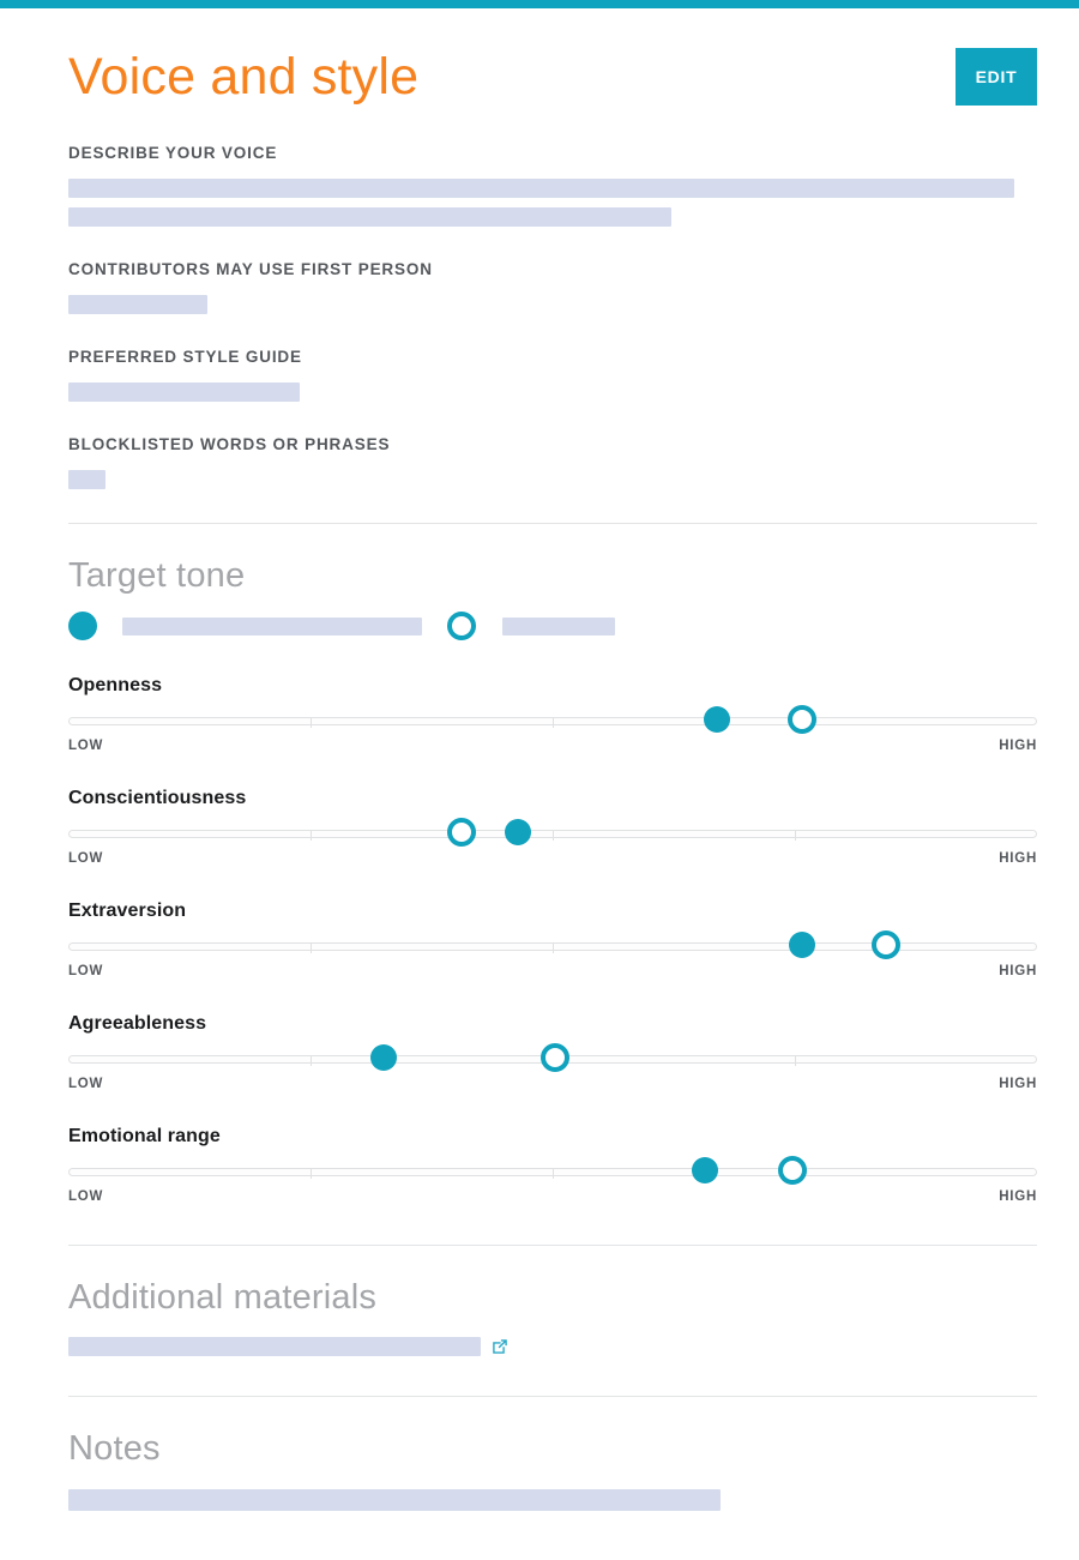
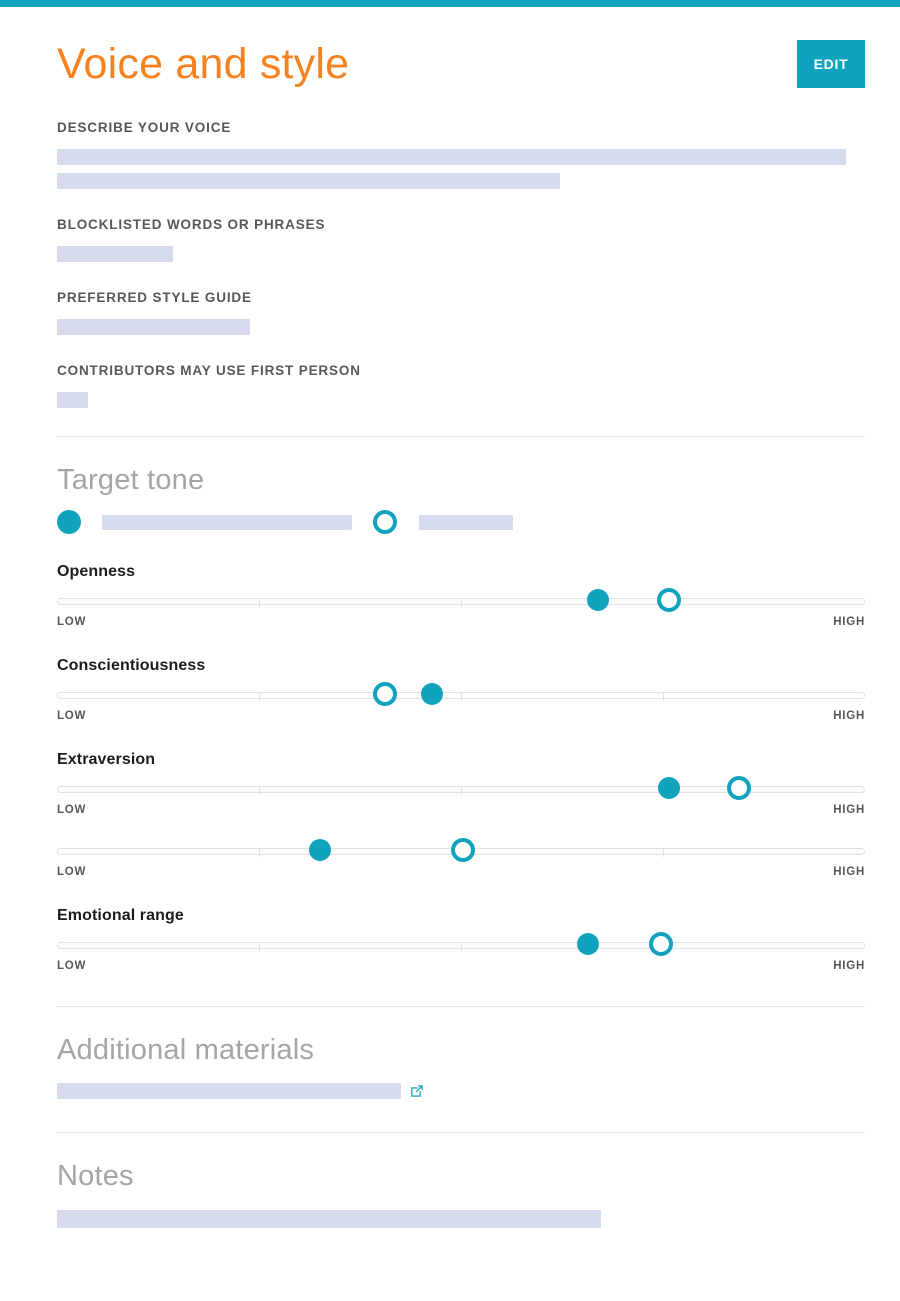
  Voice and style
  EDIT
  DESCRIBE YOUR VOICE
- CONTRIBUTORS MAY USE FIRST PERSON
+ BLOCKLISTED WORDS OR PHRASES
  PREFERRED STYLE GUIDE
- BLOCKLISTED WORDS OR PHRASES
+ CONTRIBUTORS MAY USE FIRST PERSON
  Target tone
  Openness
  LOW
  HIGH
  Conscientiousness
  LOW
  HIGH
  Extraversion
  LOW
  HIGH
- Agreeableness
  LOW
  HIGH
  Emotional range
  LOW
  HIGH
  Additional materials
  Notes
